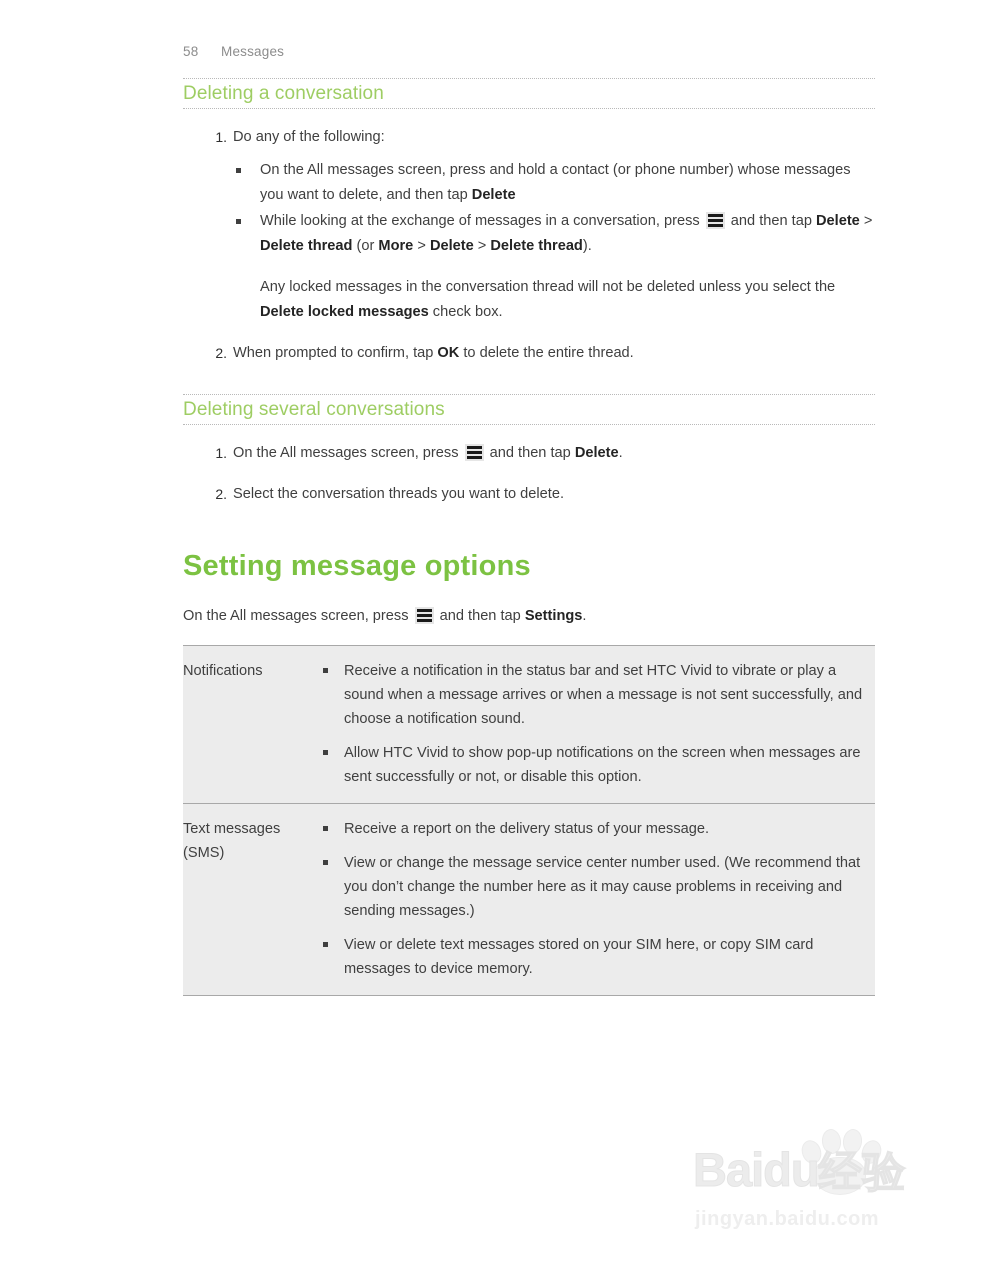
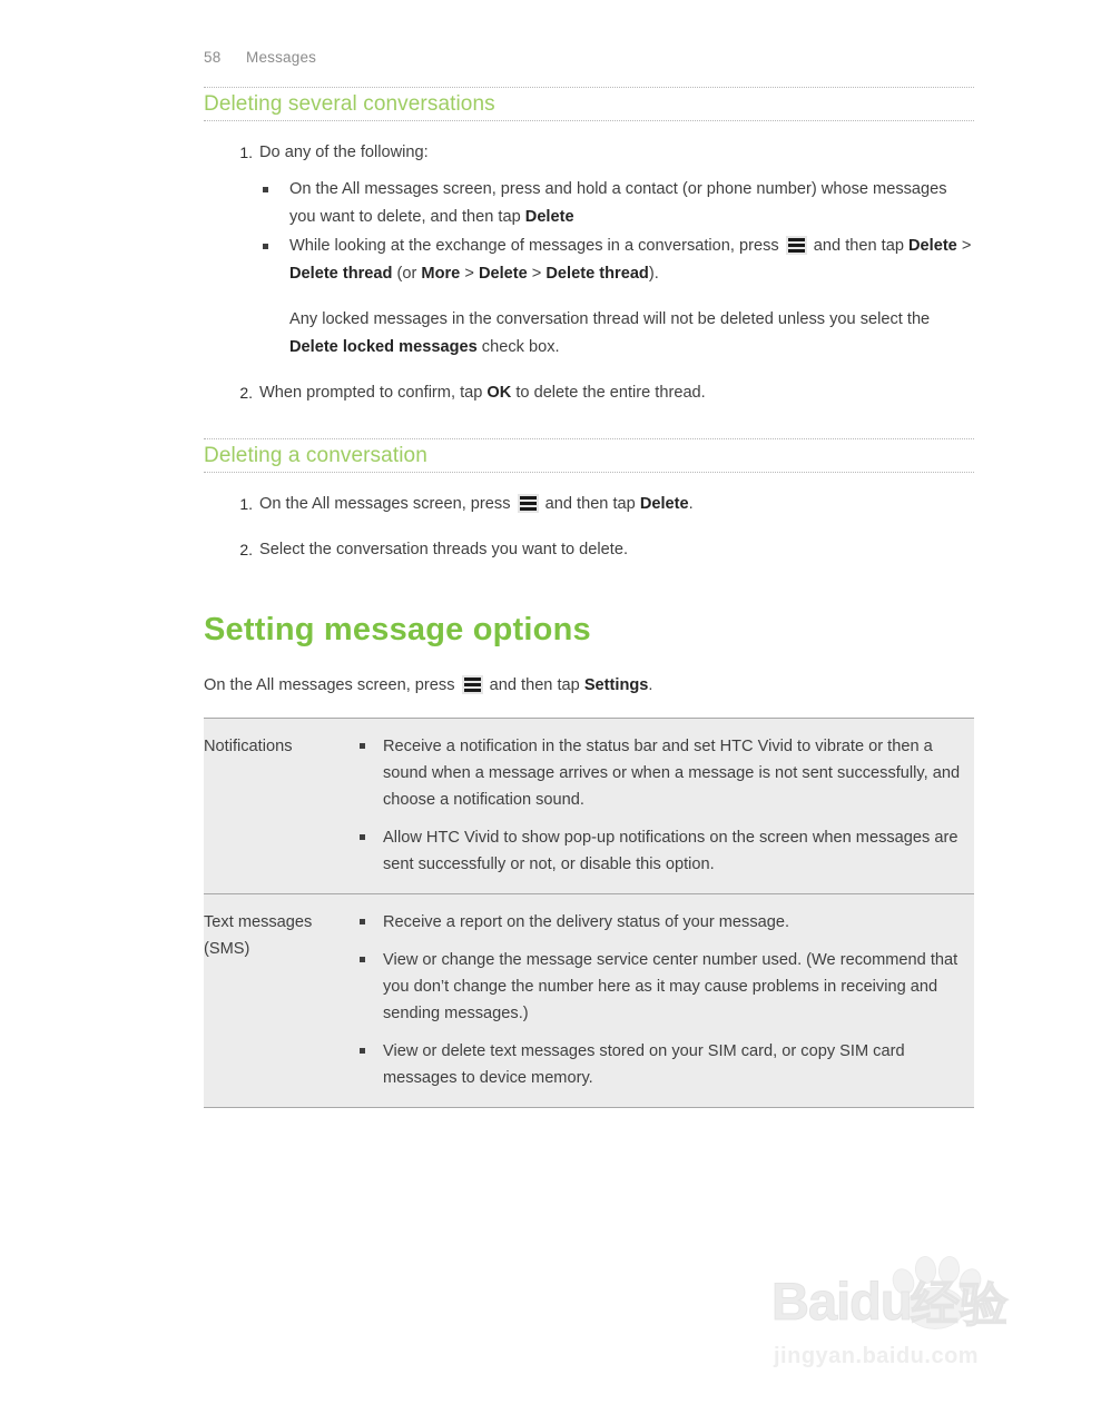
  58 Messages
- Deleting a conversation
+ Deleting several conversations
  1.
  Do any of the following:
  On the All messages screen, press and hold a contact (or phone number) whose messages you want to delete, and then tap Delete
  While looking at the exchange of messages in a conversation, press and then tap Delete > Delete thread (or More > Delete > Delete thread).
  Any locked messages in the conversation thread will not be deleted unless you select the Delete locked messages check box.
  2.
  When prompted to confirm, tap OK to delete the entire thread.
- Deleting several conversations
+ Deleting a conversation
  1.
  On the All messages screen, press and then tap Delete.
  2.
  Select the conversation threads you want to delete.
  Setting message options
  On the All messages screen, press and then tap Settings.
- Notifications	Receive a notification in the status bar and set HTC Vivid to vibrate or play a sound when a message arrives or when a message is not sent successfully, and choose a notification sound.Allow HTC Vivid to show pop-up notifications on the screen when messages are sent successfully or not, or disable this option.
+ Notifications	Receive a notification in the status bar and set HTC Vivid to vibrate or then a sound when a message arrives or when a message is not sent successfully, and choose a notification sound.Allow HTC Vivid to show pop-up notifications on the screen when messages are sent successfully or not, or disable this option.
- Text messages (SMS)	Receive a report on the delivery status of your message.View or change the message service center number used. (We recommend that you don’t change the number here as it may cause problems in receiving and sending messages.)View or delete text messages stored on your SIM here, or copy SIM card messages to device memory.
+ Text messages (SMS)	Receive a report on the delivery status of your message.View or change the message service center number used. (We recommend that you don’t change the number here as it may cause problems in receiving and sending messages.)View or delete text messages stored on your SIM card, or copy SIM card messages to device memory.
  Baidu经验
